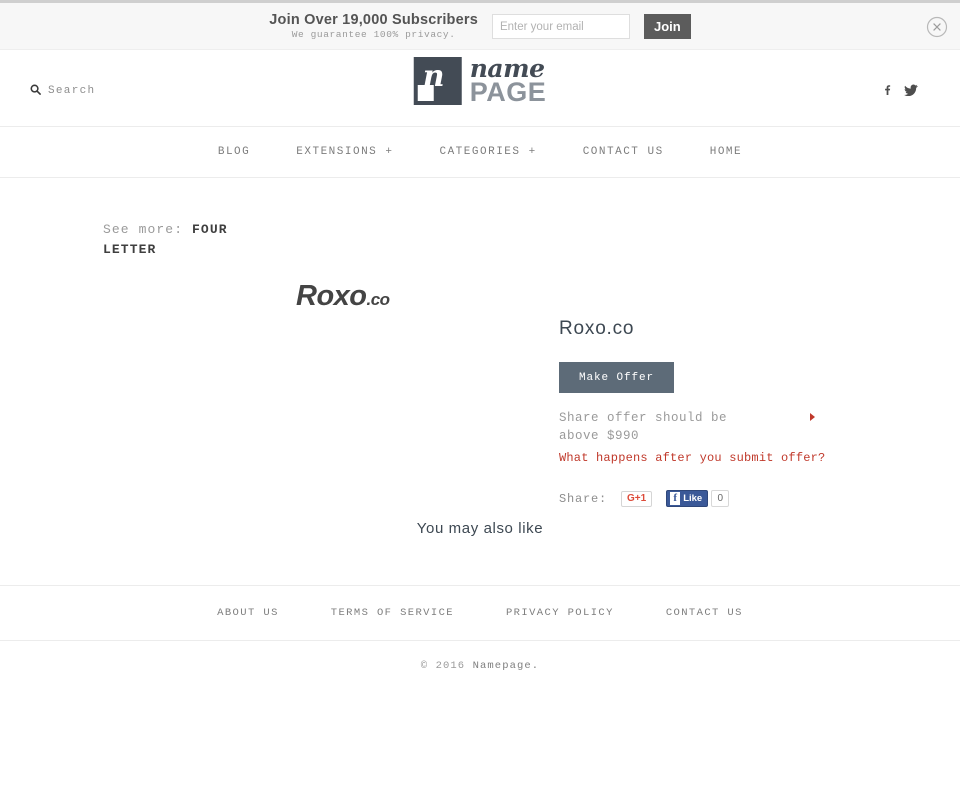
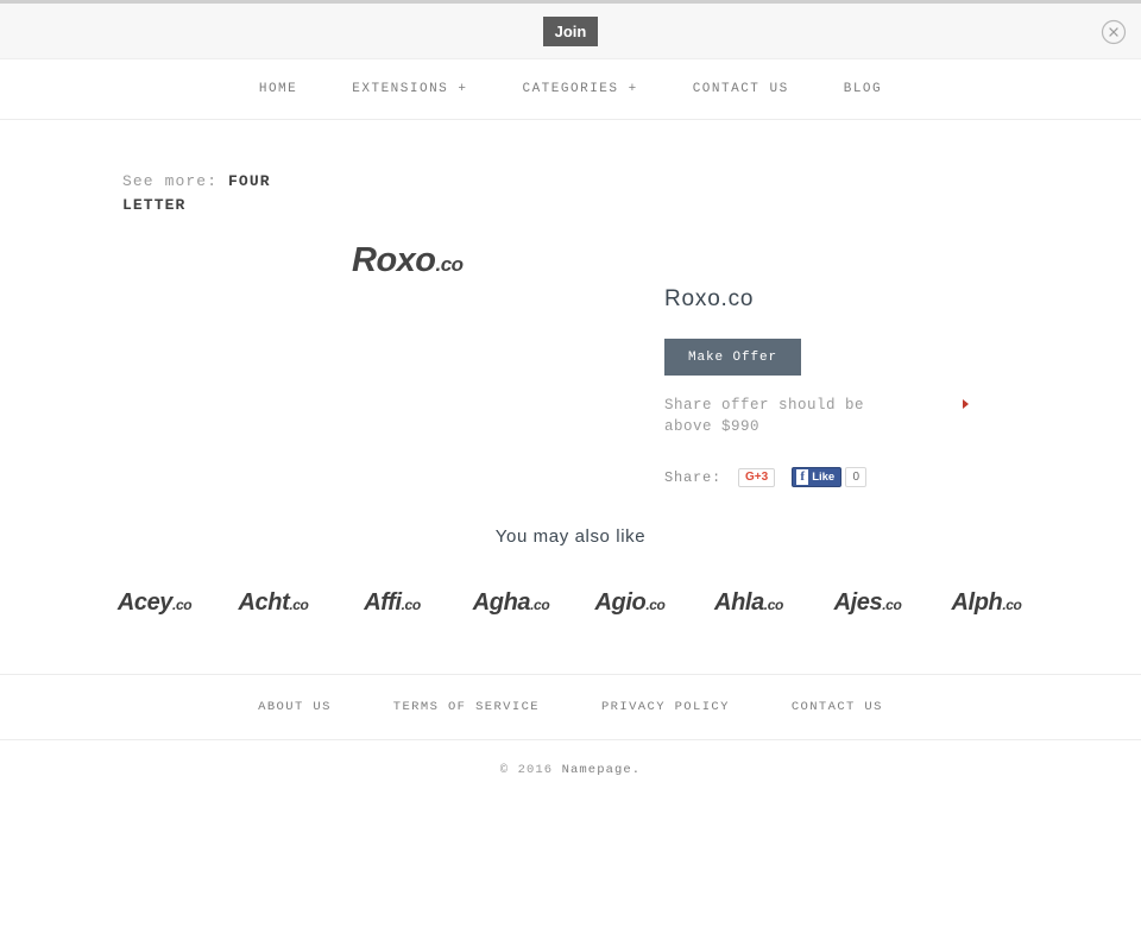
- Join Over 19,000 Subscribers
- We guarantee 100% privacy.
- Enter your email
  Join
- Search
- name
- PAGE
- BLOG
+ HOME
  EXTENSIONS +
  CATEGORIES +
  CONTACT US
- HOME
+ BLOG
  See more: FOUR LETTER
  Roxo.co
  Roxo.co
  Make Offer
  Share offer should be above $990
- What happens after you submit offer?
  Share:
- G+1
+ G+3
  f
  Like
  0
  You may also like
+ Acey.co
+ Acht.co
+ Affi.co
+ Agha.co
+ Agio.co
+ Ahla.co
+ Ajes.co
+ Alph.co
  ABOUT US
  TERMS OF SERVICE
  PRIVACY POLICY
  CONTACT US
  © 2016 Namepage.
